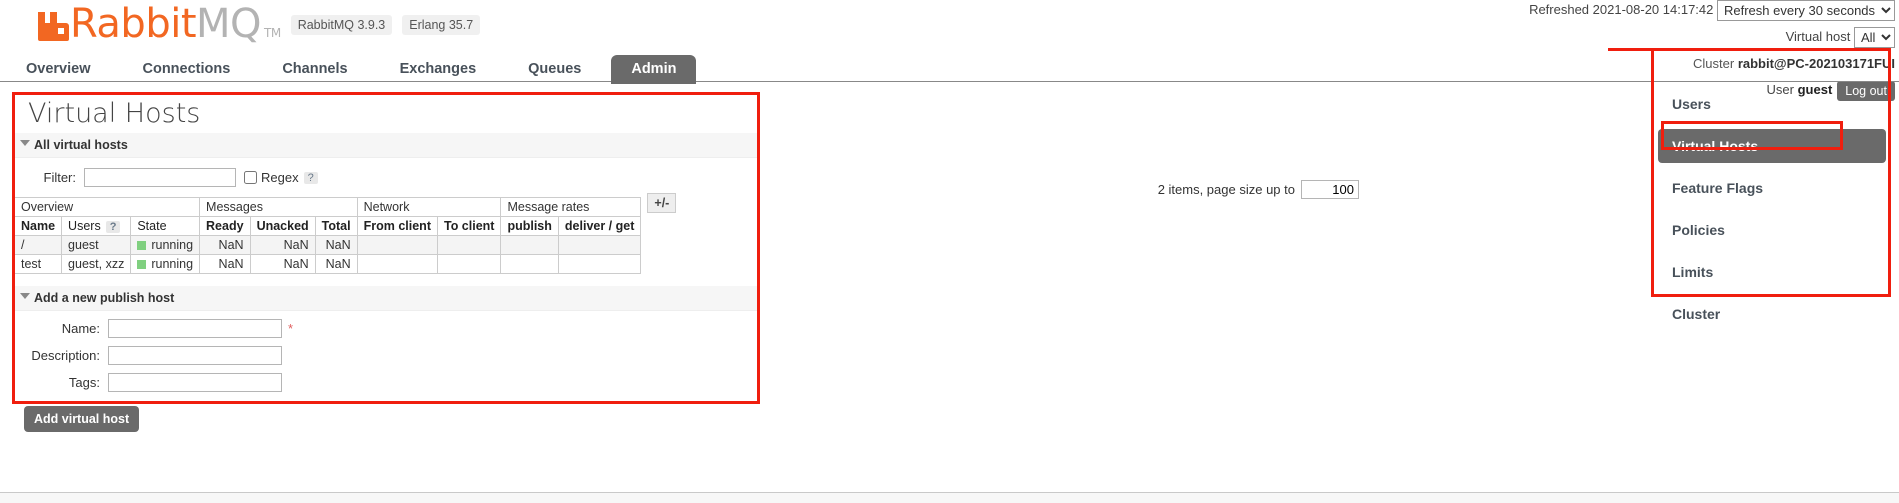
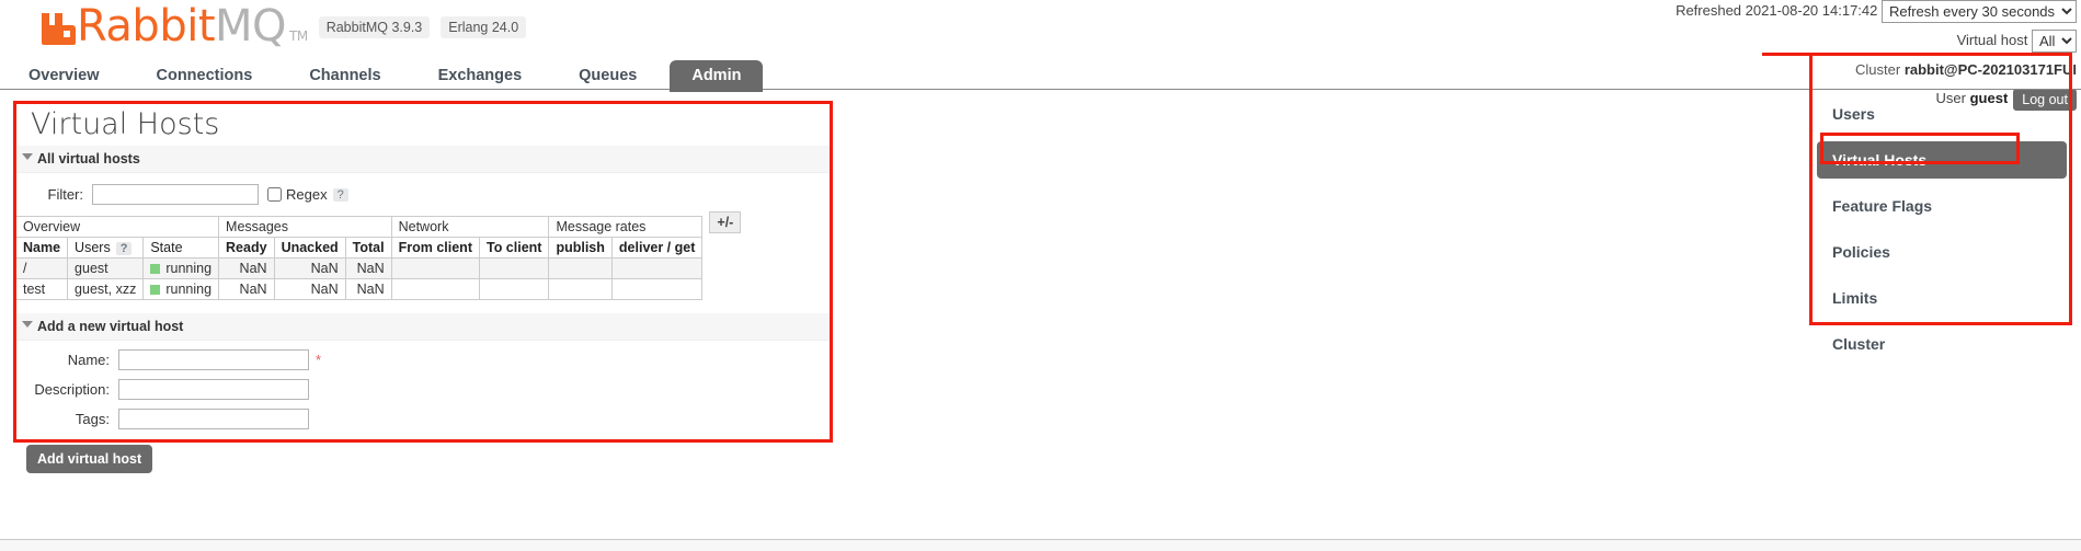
  RabbitMQ TM
  RabbitMQ 3.9.3
- Erlang 35.7
+ Erlang 24.0
  Refreshed 2021-08-20 14:17:42 Refresh every 30 seconds
  Virtual host All
  Cluster rabbit@PC-202103171FUI
  User guest Log out
  Overview
  Connections
  Channels
  Exchanges
  Queues
  Admin
  Virtual Hosts
  All virtual hosts
  Filter:
  Regex
  ?
  Overview	Messages	Network	Message rates
  Name	Users ?	State	Ready	Unacked	Total	From client	To client	publish	deliver / get
  /	guest	running	NaN	NaN	NaN
  test	guest, xzz	running	NaN	NaN	NaN
  +/-
- Add a new publish host
+ Add a new virtual host
  Name:
  *
  Description:
  Tags:
  Add virtual host
- 2 items, page size up to
- 100
  Users
  Virtual Hosts
  Feature Flags
  Policies
  Limits
  Cluster
